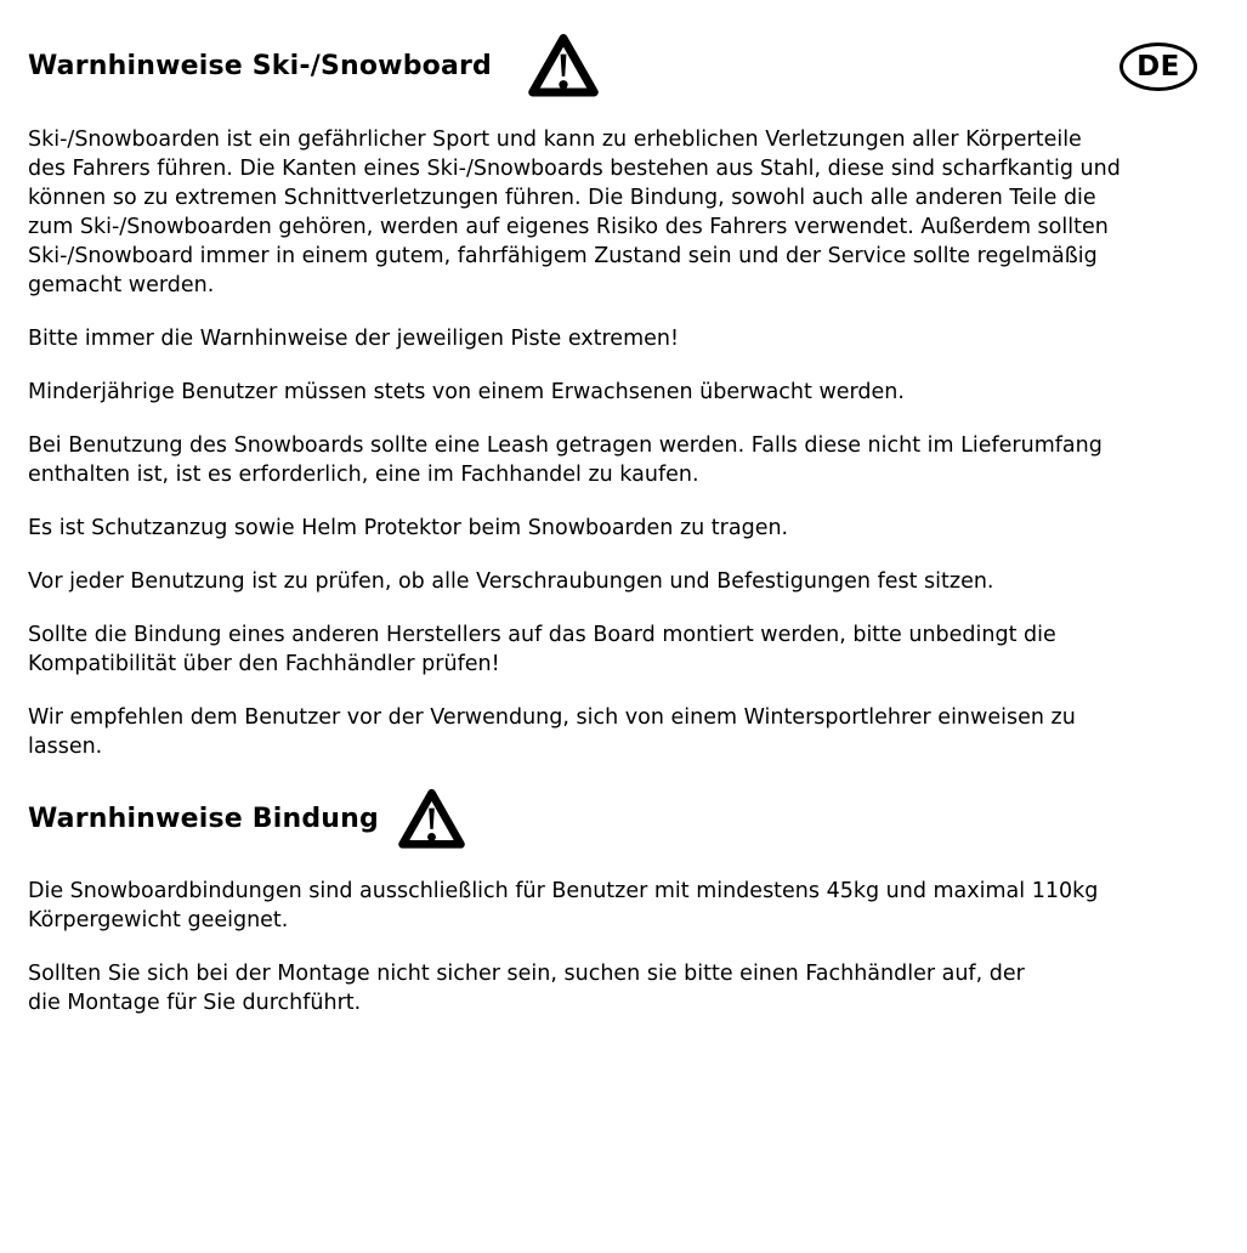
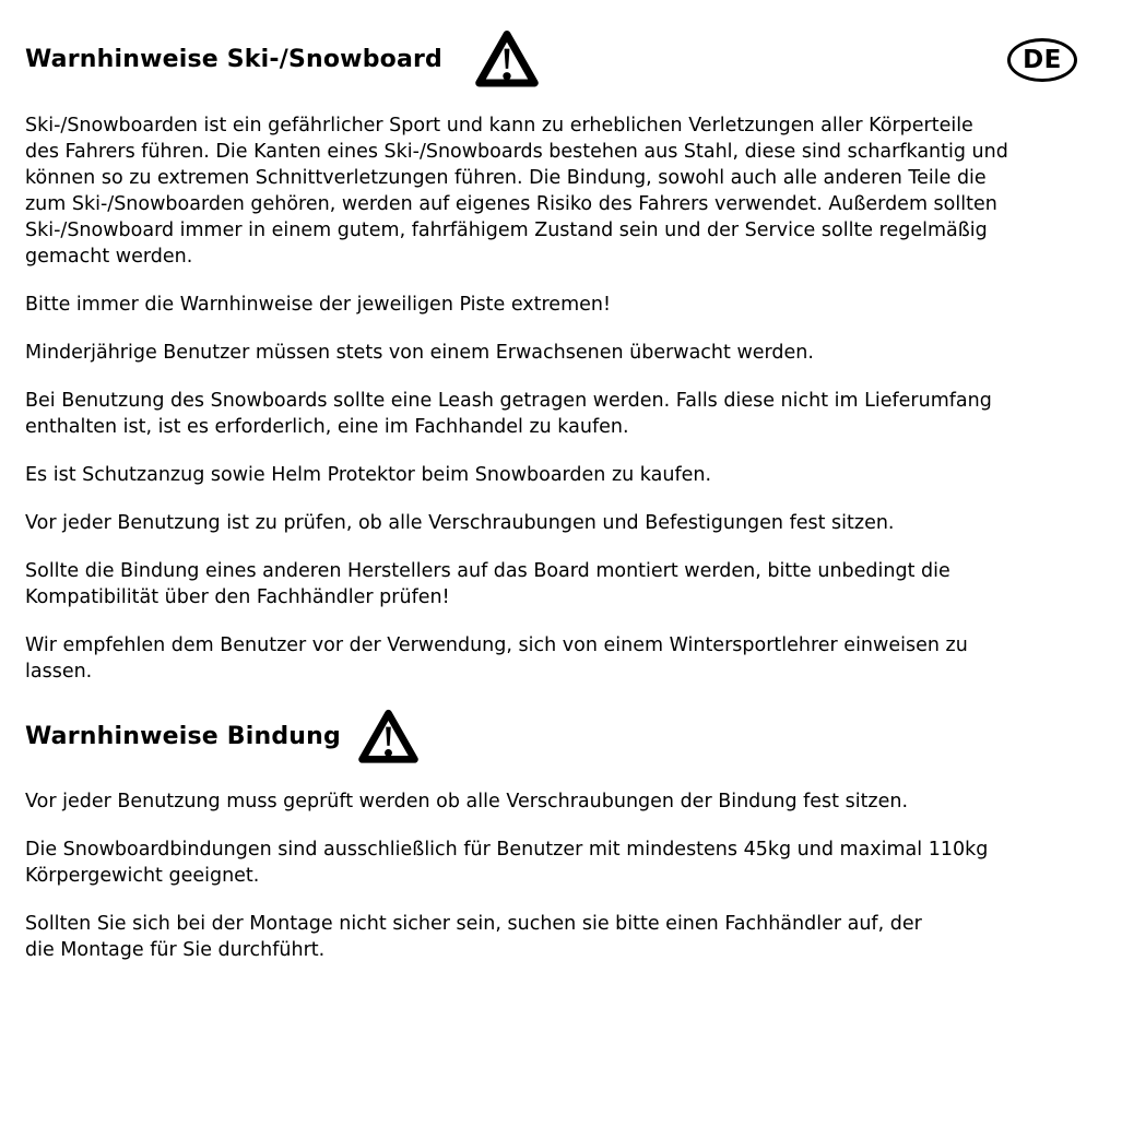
  DE
  Warnhinweise Ski-/Snowboard
  Ski-/Snowboarden ist ein gefährlicher Sport und kann zu erheblichen Verletzungen aller Körperteile
  des Fahrers führen. Die Kanten eines Ski-/Snowboards bestehen aus Stahl, diese sind scharfkantig und
  können so zu extremen Schnittverletzungen führen. Die Bindung, sowohl auch alle anderen Teile die
  zum Ski-/Snowboarden gehören, werden auf eigenes Risiko des Fahrers verwendet. Außerdem sollten
  Ski-/Snowboard immer in einem gutem, fahrfähigem Zustand sein und der Service sollte regelmäßig
  gemacht werden.
  Bitte immer die Warnhinweise der jeweiligen Piste extremen!
  Minderjährige Benutzer müssen stets von einem Erwachsenen überwacht werden.
  Bei Benutzung des Snowboards sollte eine Leash getragen werden. Falls diese nicht im Lieferumfang
  enthalten ist, ist es erforderlich, eine im Fachhandel zu kaufen.
- Es ist Schutzanzug sowie Helm Protektor beim Snowboarden zu tragen.
+ Es ist Schutzanzug sowie Helm Protektor beim Snowboarden zu kaufen.
  Vor jeder Benutzung ist zu prüfen, ob alle Verschraubungen und Befestigungen fest sitzen.
  Sollte die Bindung eines anderen Herstellers auf das Board montiert werden, bitte unbedingt die
  Kompatibilität über den Fachhändler prüfen!
  Wir empfehlen dem Benutzer vor der Verwendung, sich von einem Wintersportlehrer einweisen zu
  lassen.
  Warnhinweise Bindung
+ Vor jeder Benutzung muss geprüft werden ob alle Verschraubungen der Bindung fest sitzen.
  Die Snowboardbindungen sind ausschließlich für Benutzer mit mindestens 45kg und maximal 110kg
  Körpergewicht geeignet.
  Sollten Sie sich bei der Montage nicht sicher sein, suchen sie bitte einen Fachhändler auf, der
  die Montage für Sie durchführt.
